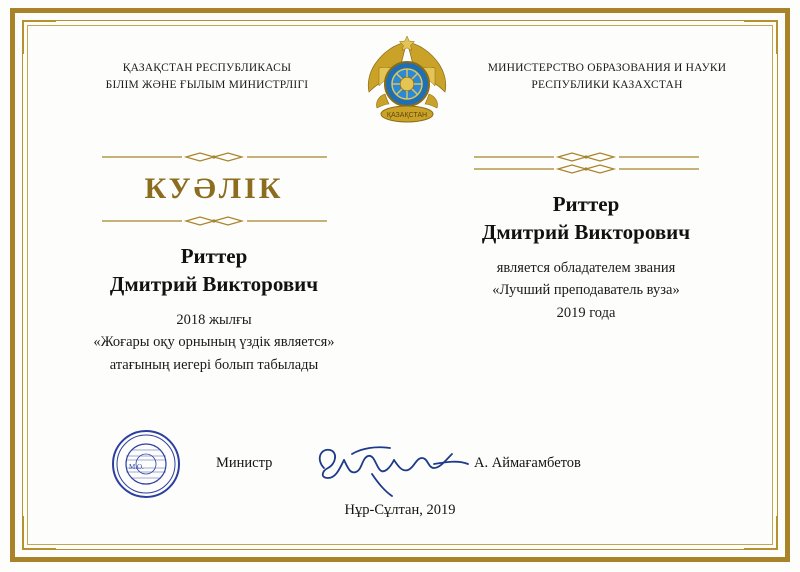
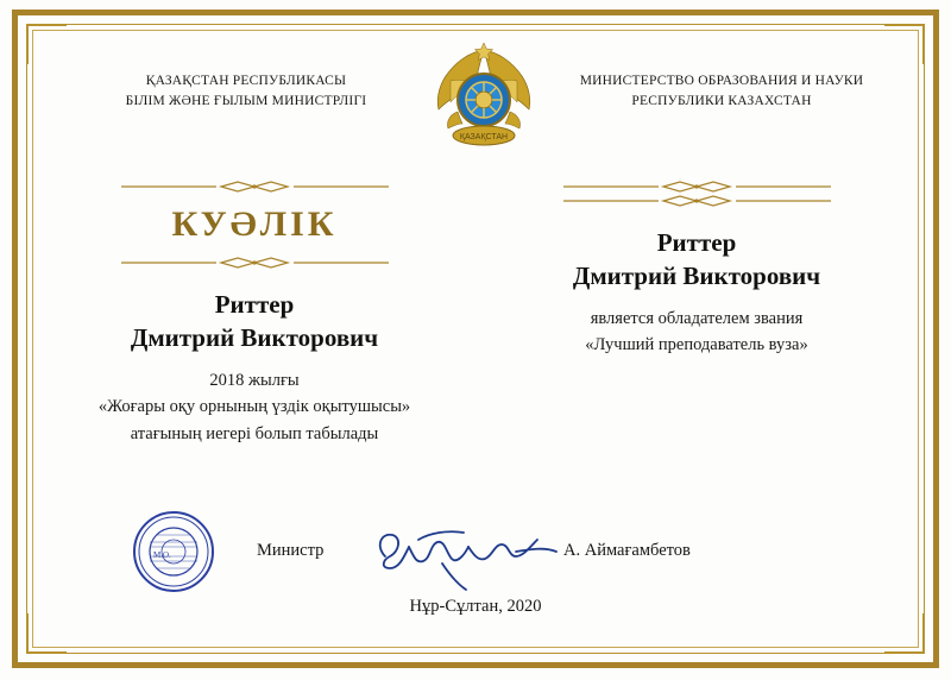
  ҚАЗАҚСТАН РЕСПУБЛИКАСЫ
  БІЛІМ ЖӘНЕ ҒЫЛЫМ МИНИСТРЛІГІ
  МИНИСТЕРСТВО ОБРАЗОВАНИЯ И НАУКИ
  РЕСПУБЛИКИ КАЗАХСТАН
  КУӘЛІК
  Риттер
  Дмитрий Викторович
  2018 жылғы
- «Жоғары оқу орнының үздік является»
+ «Жоғары оқу орнының үздік оқытушысы»
  атағының иегері болып табылады
  Риттер
  Дмитрий Викторович
  является обладателем звания
  «Лучший преподаватель вуза»
- 2019 года
  М.О.
  Министр
  А. Аймағамбетов
- Нұр-Сұлтан, 2019
+ Нұр-Сұлтан, 2020
